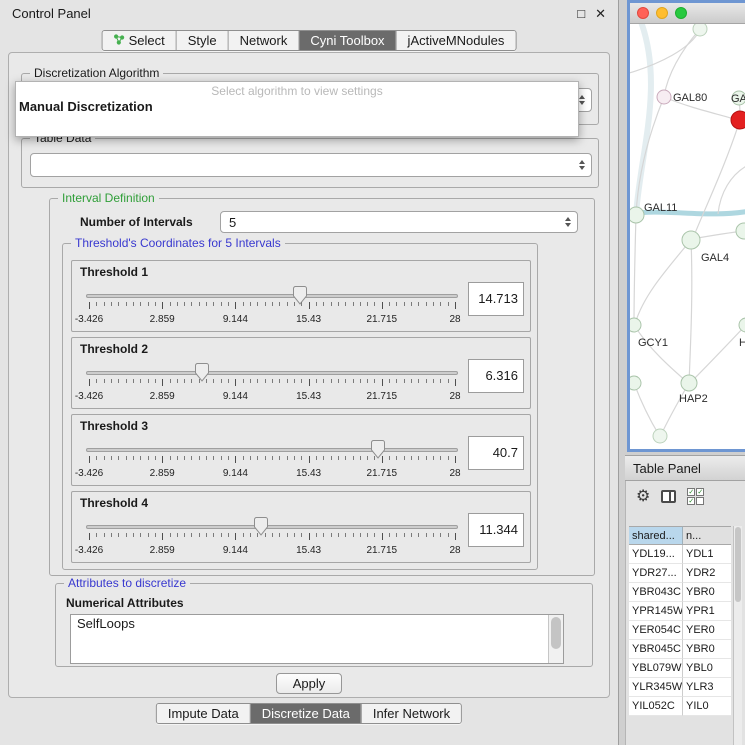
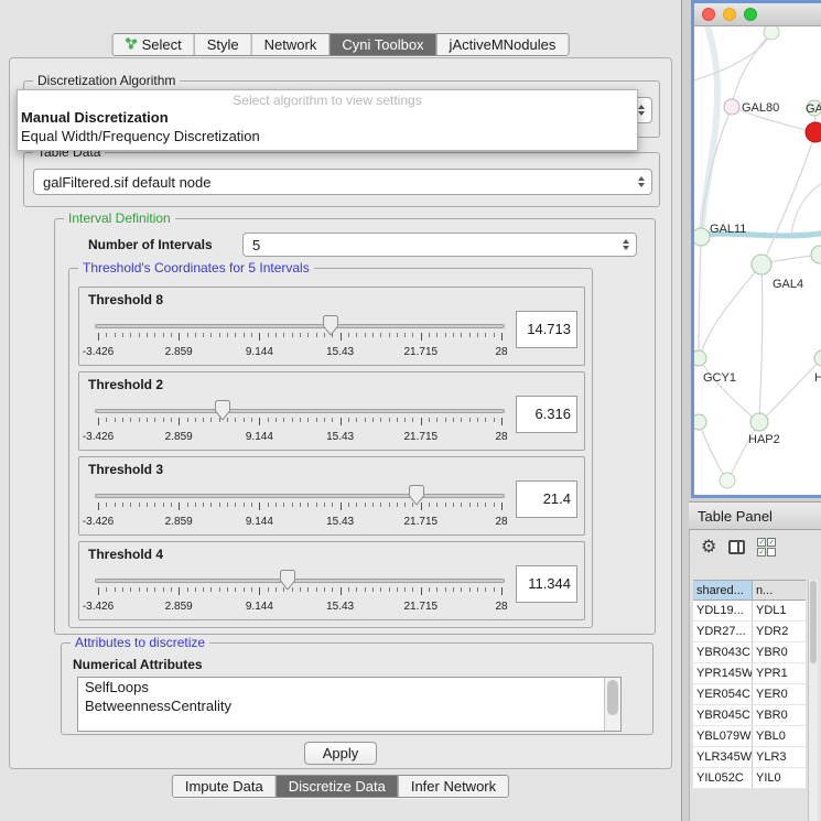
- Control Panel
- □
- ✕
  Select
  Style
  Network
  Cyni Toolbox
  jActiveMNodules
  Discretization Algorithm
  Select algorithm to view settings
  Manual Discretization
+ Equal Width/Frequency Discretization
  Table Data
+ galFiltered.sif default node
  Interval Definition
  Number of Intervals
  5
  Threshold's Coordinates for 5 Intervals
- Threshold 1
+ Threshold 8
  -3.426
  2.859
  9.144
  15.43
  21.715
  28
  14.713
  Threshold 2
  -3.426
  2.859
  9.144
  15.43
  21.715
  28
  6.316
  Threshold 3
  -3.426
  2.859
  9.144
  15.43
  21.715
  28
- 40.7
+ 21.4
  Threshold 4
  -3.426
  2.859
  9.144
  15.43
  21.715
  28
  11.344
  Attributes to discretize
  Numerical Attributes
  SelfLoops
+ BetweennessCentrality
  Apply
  Impute Data
  Discretize Data
  Infer Network
  GAL80
  GA
  GAL11
  GAL4
  GCY1
  H
  HAP2
  Table Panel
  ⚙
  shared...
  n...
  YDL19...
  YDL1
  YDR27...
  YDR2
  YBR043C
  YBR0
  YPR145W
  YPR1
  YER054C
  YER0
  YBR045C
  YBR0
  YBL079W
  YBL0
  YLR345W
  YLR3
  YIL052C
  YIL0
